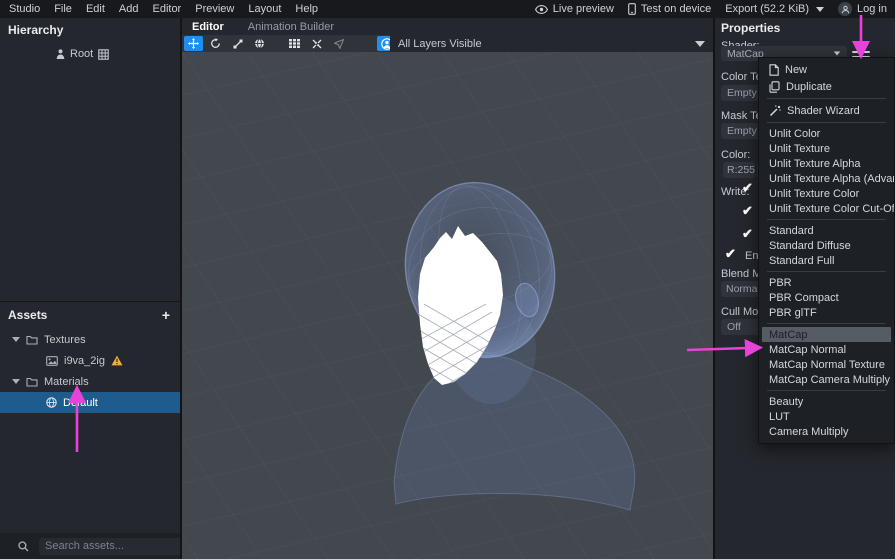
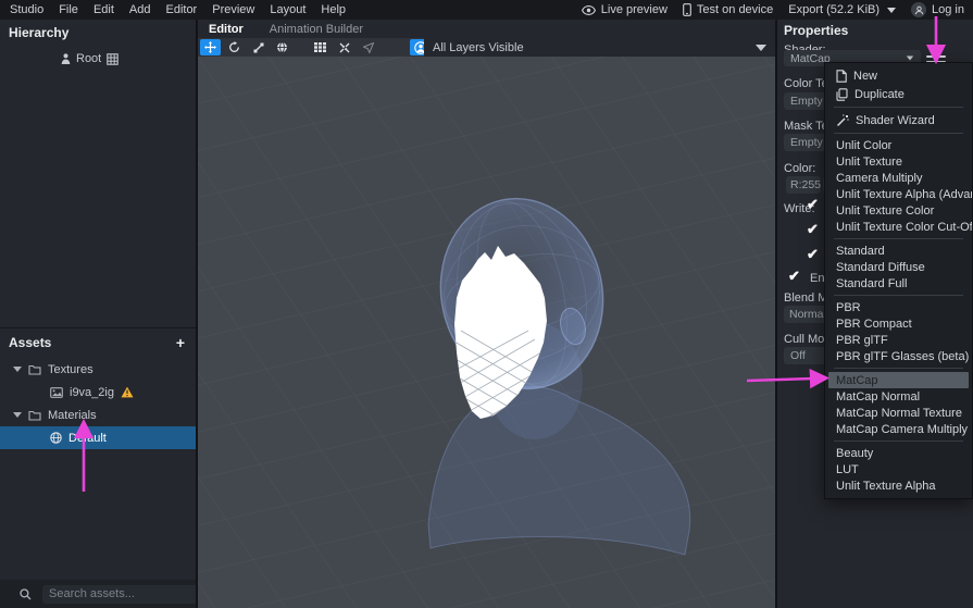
  Studio
  File
  Edit
  Add
  Editor
  Preview
  Layout
  Help
  Live preview
  Test on device
  Export (52.2 KiB)
  Log in
  Hierarchy
  Root
  Assets
  +
  Textures
  i9va_2ig
  Materials
  Default
  Search assets...
  Editor
  Animation Builder
  All Layers Visible
  Properties
  MatCap
  Empty
  Empty
  Color:
  R:255
  Write:
  ✔
  ✔
  ✔
  ✔
  Norma
  Off
  New
  Duplicate
  Shader Wizard
  Unlit Color
  Unlit Texture
- Unlit Texture Alpha
+ Camera Multiply
  Unlit Texture Alpha (Adva
  Unlit Texture Color
  Unlit Texture Color Cut-Of
  Standard
  Standard Diffuse
  Standard Full
  PBR
  PBR Compact
  PBR glTF
+ PBR glTF Glasses (beta)
  MatCap
  MatCap Normal
  MatCap Normal Texture
  MatCap Camera Multiply
  Beauty
  LUT
- Camera Multiply
+ Unlit Texture Alpha
